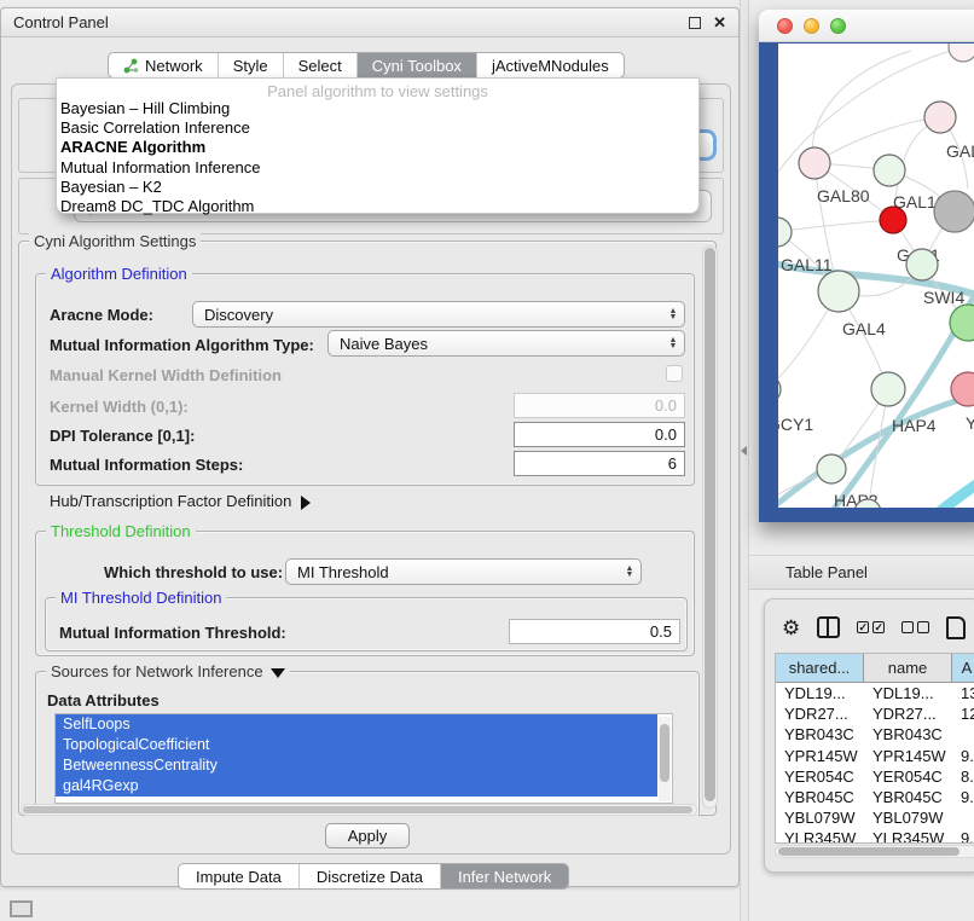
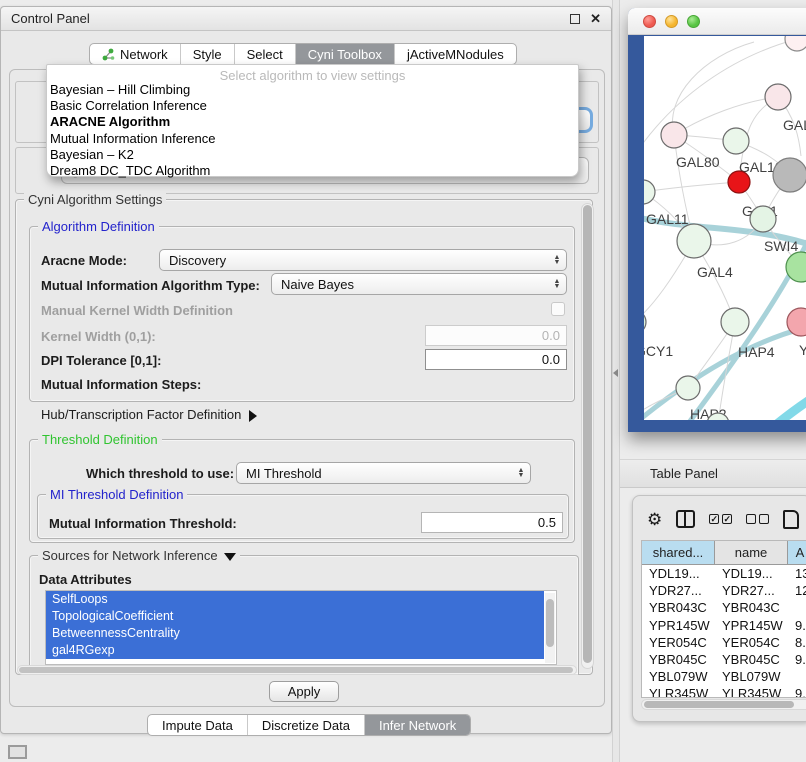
  Control Panel
  ✕
  Network
  Style
  Select
  Cyni Toolbox
  jActiveMNodules
- Panel algorithm to view settings
+ Select algorithm to view settings
  Bayesian – Hill Climbing
  Basic Correlation Inference
  ARACNE Algorithm
  Mutual Information Inference
  Bayesian – K2
  Dream8 DC_TDC Algorithm
  Cyni Algorithm Settings
  Algorithm Definition
  Aracne Mode:
  Discovery
  Mutual Information Algorithm Type:
  Naive Bayes
  Manual Kernel Width Definition
  Kernel Width (0,1):
  0.0
  DPI Tolerance [0,1]:
  0.0
  Mutual Information Steps:
- 6
  Hub/Transcription Factor Definition
  Threshold Definition
  Which threshold to use:
  MI Threshold
  MI Threshold Definition
  Mutual Information Threshold:
  0.5
  Sources for Network Inference
  Data Attributes
  SelfLoops
  TopologicalCoefficient
  BetweennessCentrality
  gal4RGexp
  Apply
  Impute Data
  Discretize Data
  Infer Network
  GAL80
  GAL1
  GAL11
  SWI4
  GAL4
  CY1
  HAP4
  Y
  Table Panel
  ⚙
  ✓
  ✓
  shared...
  name
  A
  YDL19...
  YDL19...
  YDR27...
  YDR27...
  YBR043C
  YBR043C
  YPR145W
  YPR145W
  9.
  YER054C
  YER054C
  8.
  YBR045C
  YBR045C
  9.
  YBL079W
  YBL079W
  YLR345W
  YLR345W
  9.
